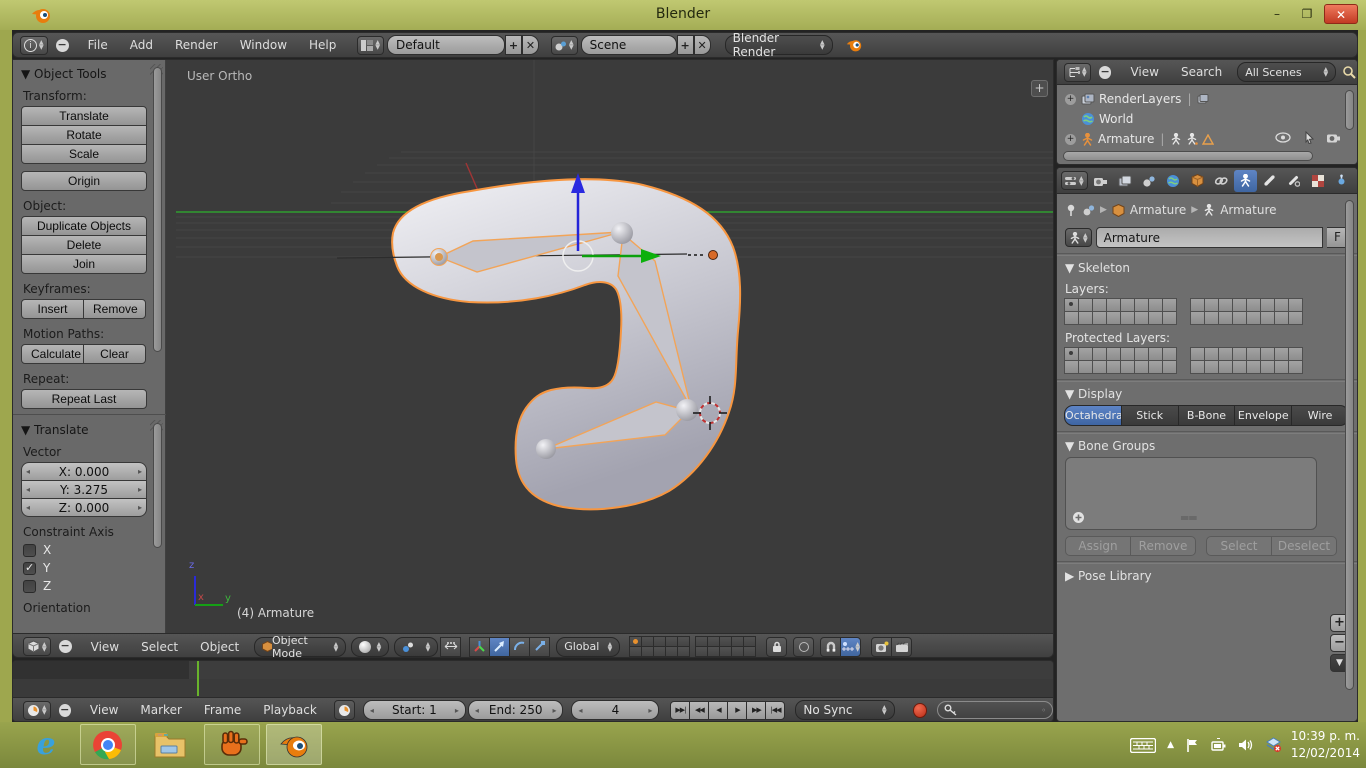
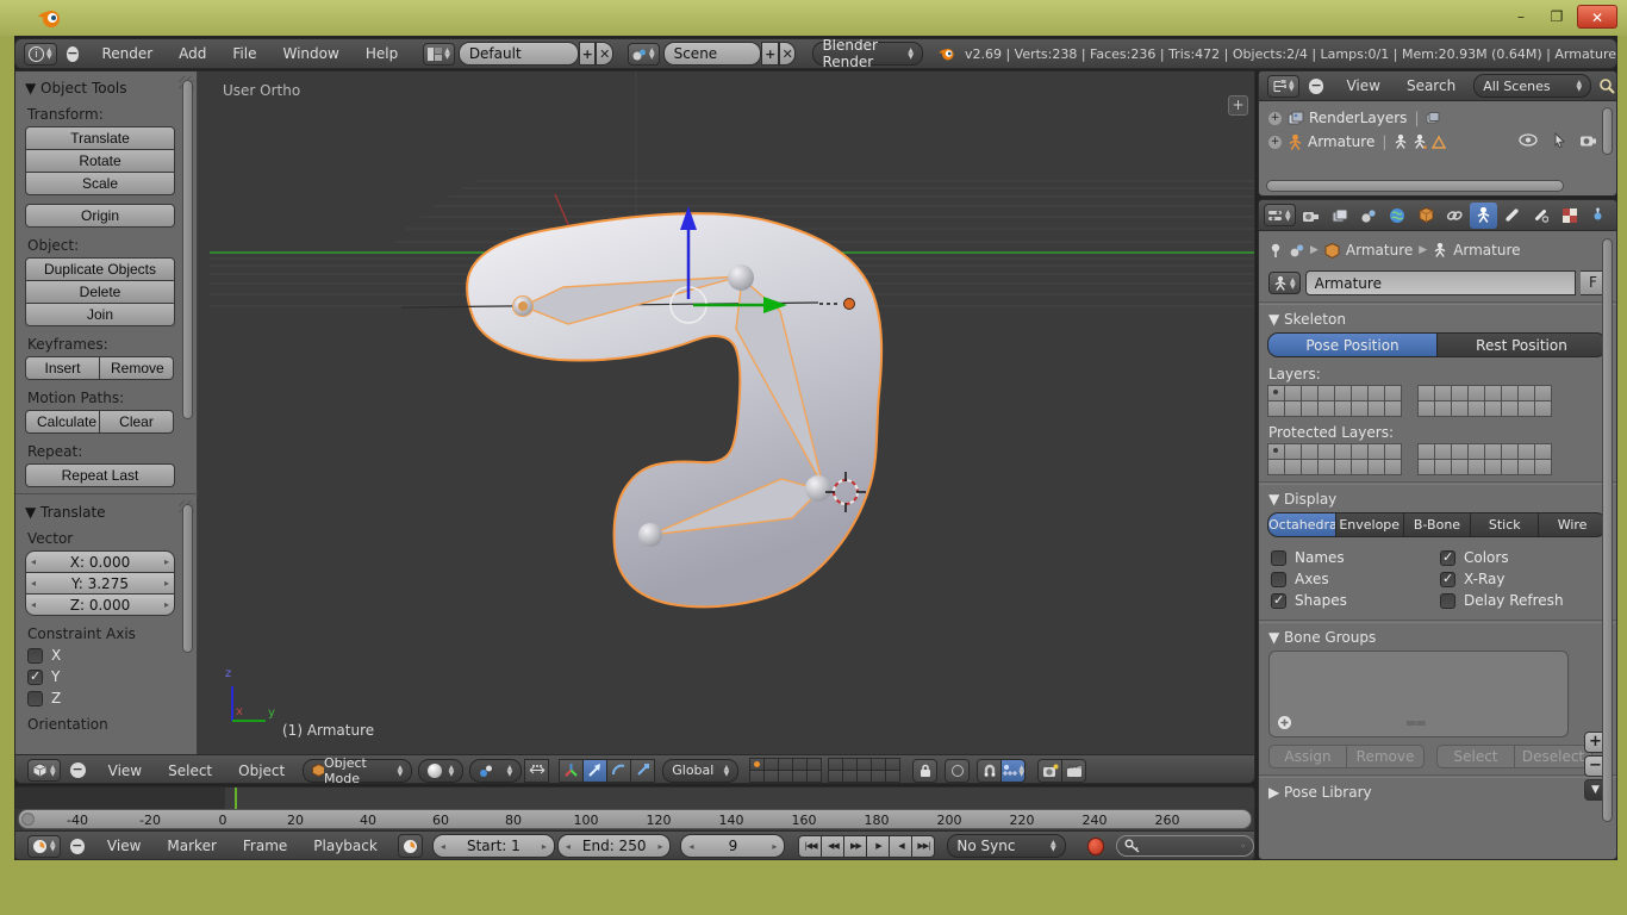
- Blender
  –
  ❐
  ✕
  i
  −
- File
+ Render
  Add
- Render
+ File
  Window
  Help
  Default
  +
  ✕
  Scene
  +
  ✕
  Blender Render
+ v2.69 | Verts:238 | Faces:236 | Tris:472 | Objects:2/4 | Lamps:0/1 | Mem:20.93M (0.64M) | Armature
  User Ortho
  +
  z
  x
  y
- (4) Armature
+ (1) Armature
  ▼ Object Tools
  Transform:
  Translate
  Rotate
  Scale
  Origin
  Object:
  Duplicate Objects
  Delete
  Join
  Keyframes:
  Insert
  Remove
  Motion Paths:
  Calculate
  Clear
  Repeat:
  Repeat Last
  ▼ Translate
  Vector
  ◂
  X: 0.000
  ▸
  ◂
  Y: 3.275
  ▸
  ◂
  Z: 0.000
  ▸
  Constraint Axis
  X
  Y
  Z
  Orientation
  −
  View
  Select
  Object
  Object Mode
  Global
  −
  View
  Search
  All Scenes
  +
  RenderLayers
  |
- World
  +
  Armature
  |
  ▶
  Armature
  ▶
  Armature
  Armature
  F
  ▼ Skeleton
+ Pose Position
+ Rest Position
  Layers:
  Protected Layers:
  ▼ Display
  Octahedra
- Stick
+ Envelope
  B-Bone
- Envelope
+ Stick
  Wire
+ Names
+ Axes
+ Shapes
+ Colors
+ X-Ray
+ Delay Refresh
  ▼ Bone Groups
  +
  −
  ▼
  Assign
  Remove
  Select
  Deselect
  ▶ Pose Library
+ -40
+ -20
+ 0
+ 20
+ 40
+ 60
+ 80
+ 100
+ 120
+ 140
+ 160
+ 180
+ 200
+ 220
+ 240
+ 260
  −
  View
  Marker
  Frame
  Playback
  ◂
  Start: 1
  ▸
  ◂
  End: 250
  ▸
  ◂
- 4
+ 9
  ▸
- ▶▶|
+ |◀◀
  ◀◀
- ◀
+ ▶▶
  ▶
- ▶▶
+ ◀
- |◀◀
+ ▶▶|
  No Sync
  ◦
- e
- ▲
- 10:39 p. m.
- 12/02/2014
